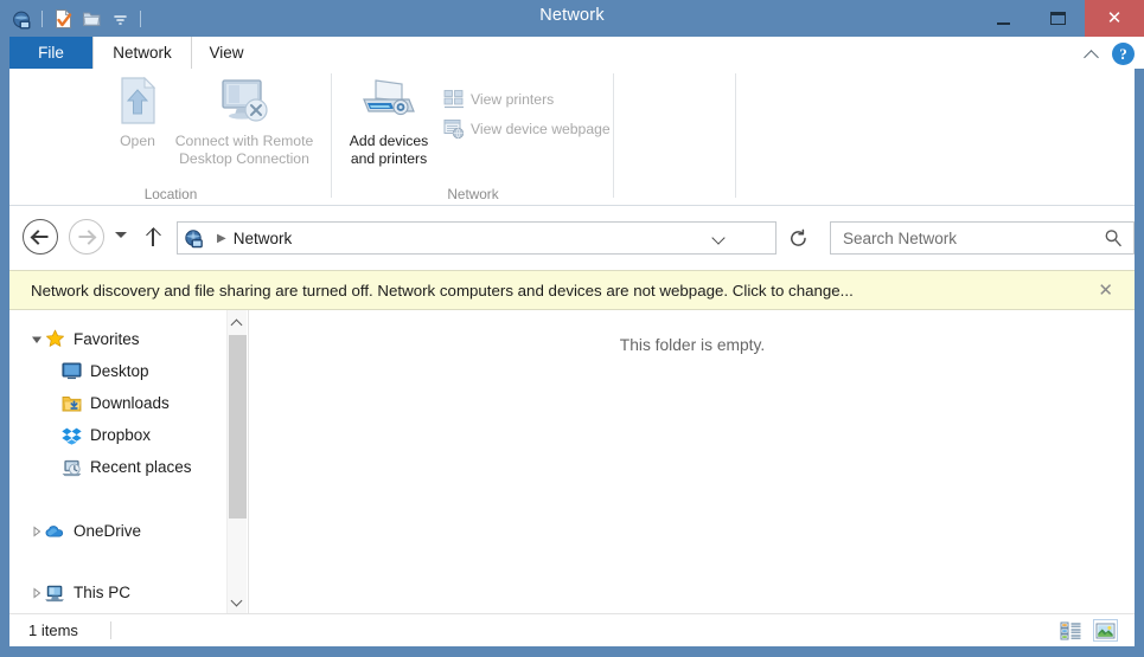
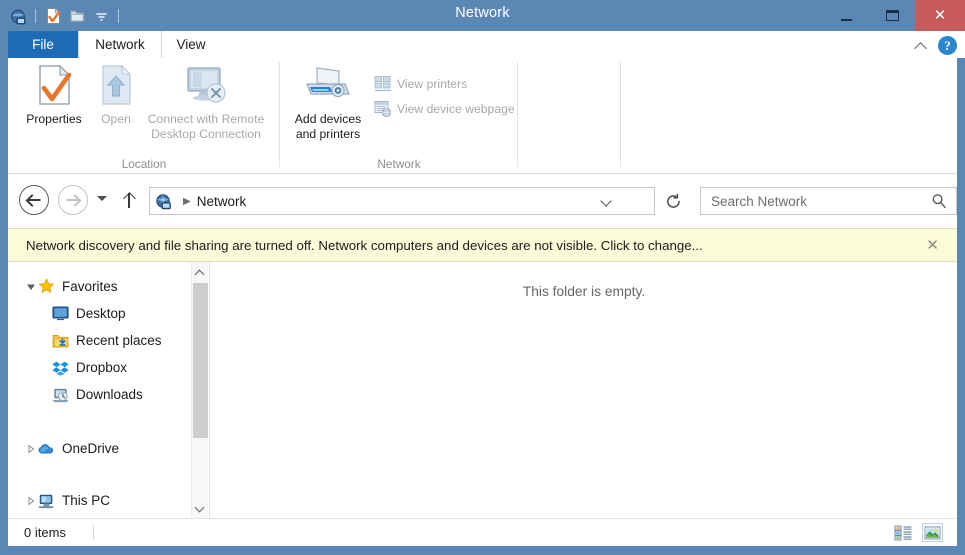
  Network
  ✕
  File
  Network
  View
  ?
+ Properties
  Open
  Connect with Remote
  Desktop Connection
  Location
  Add devices
  and printers
  View printers
  View device webpage
  Network
  ▶
  Network
  Search Network
- Network discovery and file sharing are turned off. Network computers and devices are not webpage. Click to change...
+ Network discovery and file sharing are turned off. Network computers and devices are not visible. Click to change...
  ✕
  Favorites
  Desktop
- Downloads
+ Recent places
  Dropbox
- Recent places
+ Downloads
  OneDrive
  This PC
  This folder is empty.
- 1 items
+ 0 items
